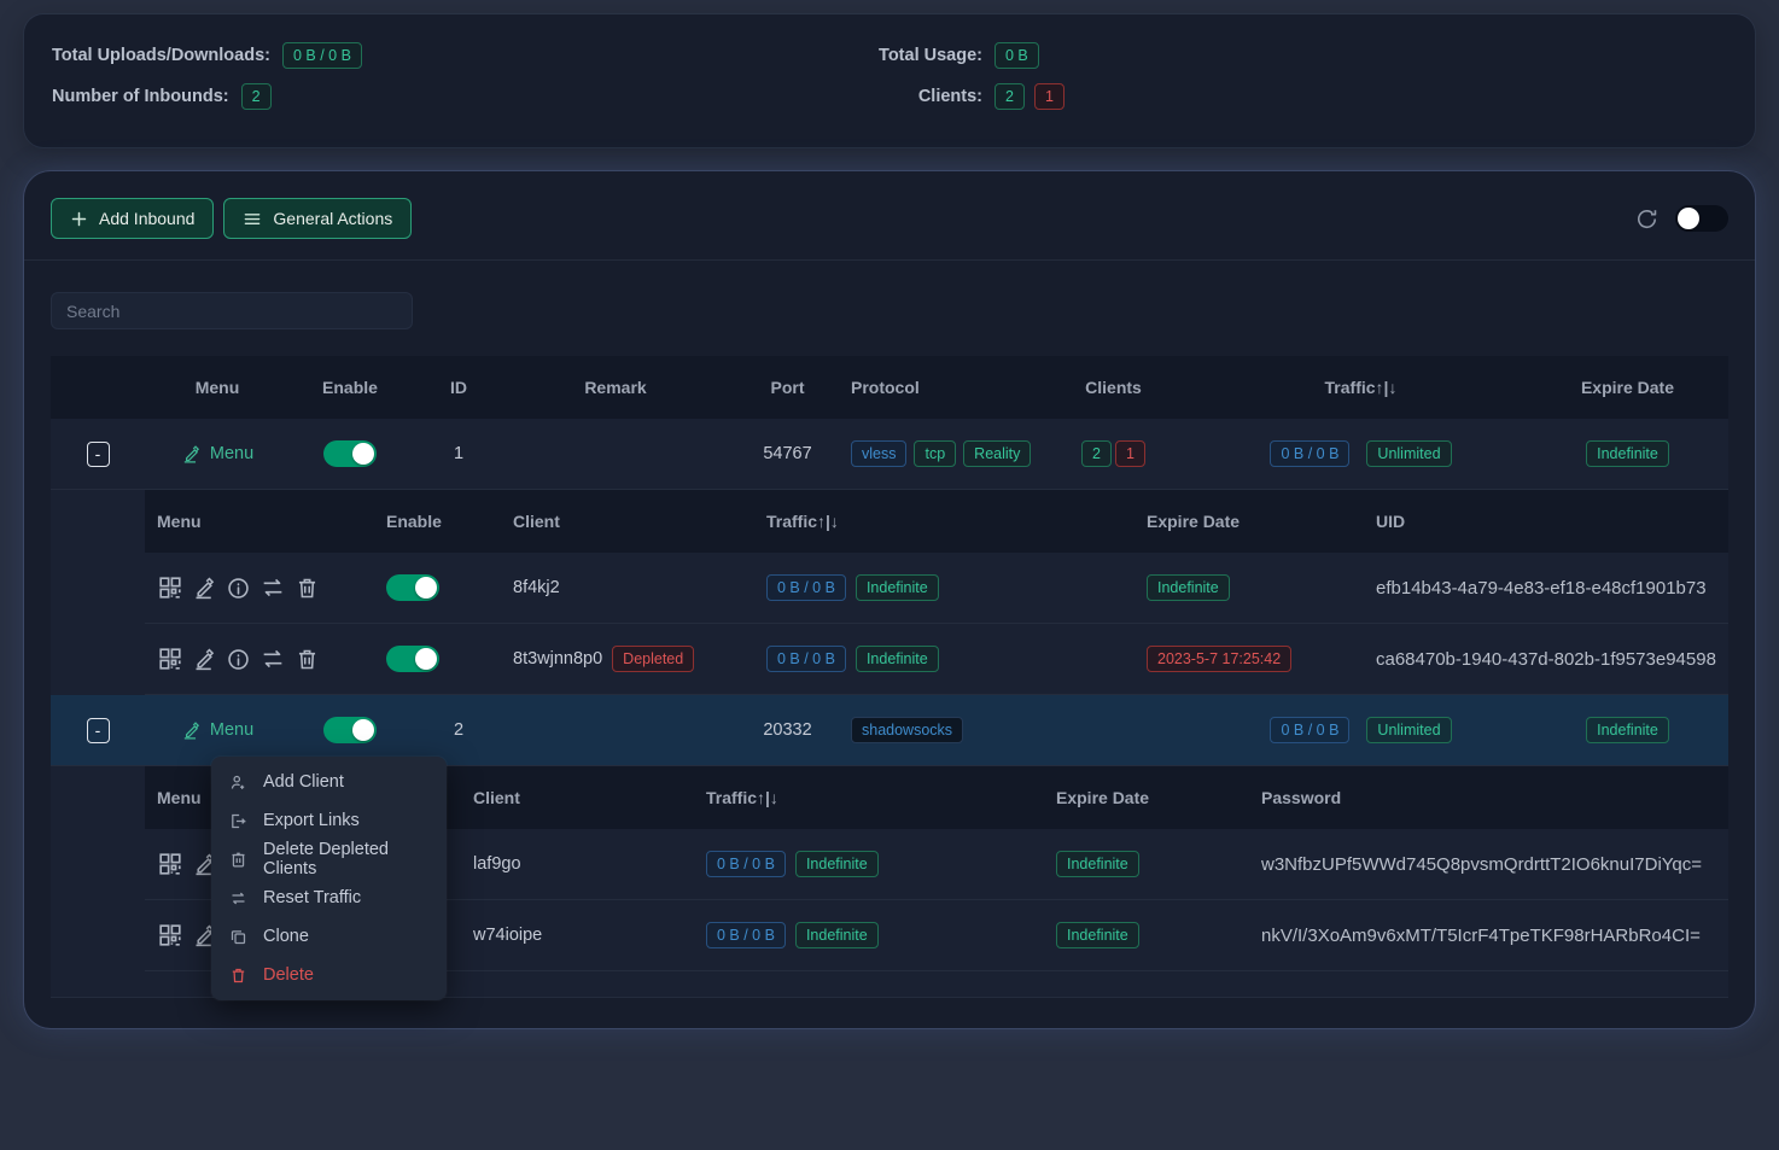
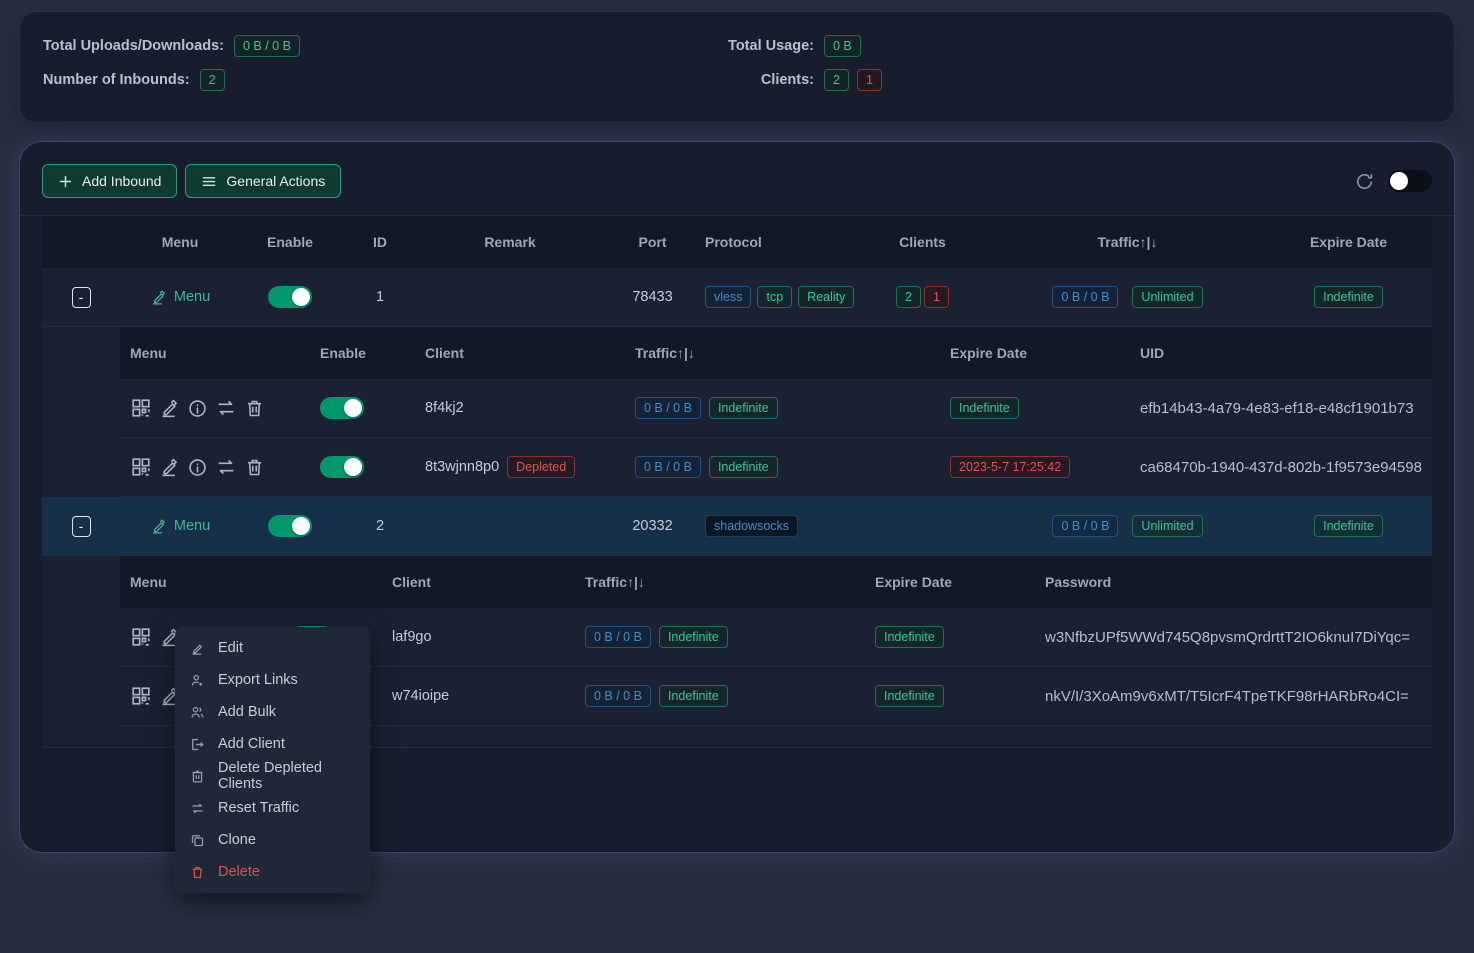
  Total Uploads/Downloads:
  0 B / 0 B
  Number of Inbounds:
  2
  Total Usage:
  0 B
  Clients:
  2
  1
  Add Inbound
  General Actions
- Search
  Menu
  Enable
  ID
  Remark
  Port
  Protocol
  Clients
  Traffic↑|↓
  Expire Date
  -
  Menu
  1
- 54767
+ 78433
  vless
  tcp
  Reality
  2
  1
  0 B / 0 B
  Unlimited
  Indefinite
  Menu
  Enable
  Client
  Traffic↑|↓
  Expire Date
  UID
  8f4kj2
  0 B / 0 B
  Indefinite
  Indefinite
  efb14b43-4a79-4e83-ef18-e48cf1901b73
  8t3wjnn8p0
  Depleted
  0 B / 0 B
  Indefinite
  2023-5-7 17:25:42
  ca68470b-1940-437d-802b-1f9573e94598
  -
  Menu
  2
  20332
  shadowsocks
  0 B / 0 B
  Unlimited
  Indefinite
  Menu
  Client
  Traffic↑|↓
  Expire Date
  Password
  laf9go
  0 B / 0 B
  Indefinite
  Indefinite
  w3NfbzUPf5WWd745Q8pvsmQrdrttT2IO6knuI7DiYqc=
  w74ioipe
  0 B / 0 B
  Indefinite
  Indefinite
  nkV/I/3XoAm9v6xMT/T5IcrF4TpeTKF98rHARbRo4CI=
+ Edit
- Add Client
+ Export Links
+ Add Bulk
- Export Links
+ Add Client
  Delete Depleted Clients
  Reset Traffic
  Clone
  Delete
